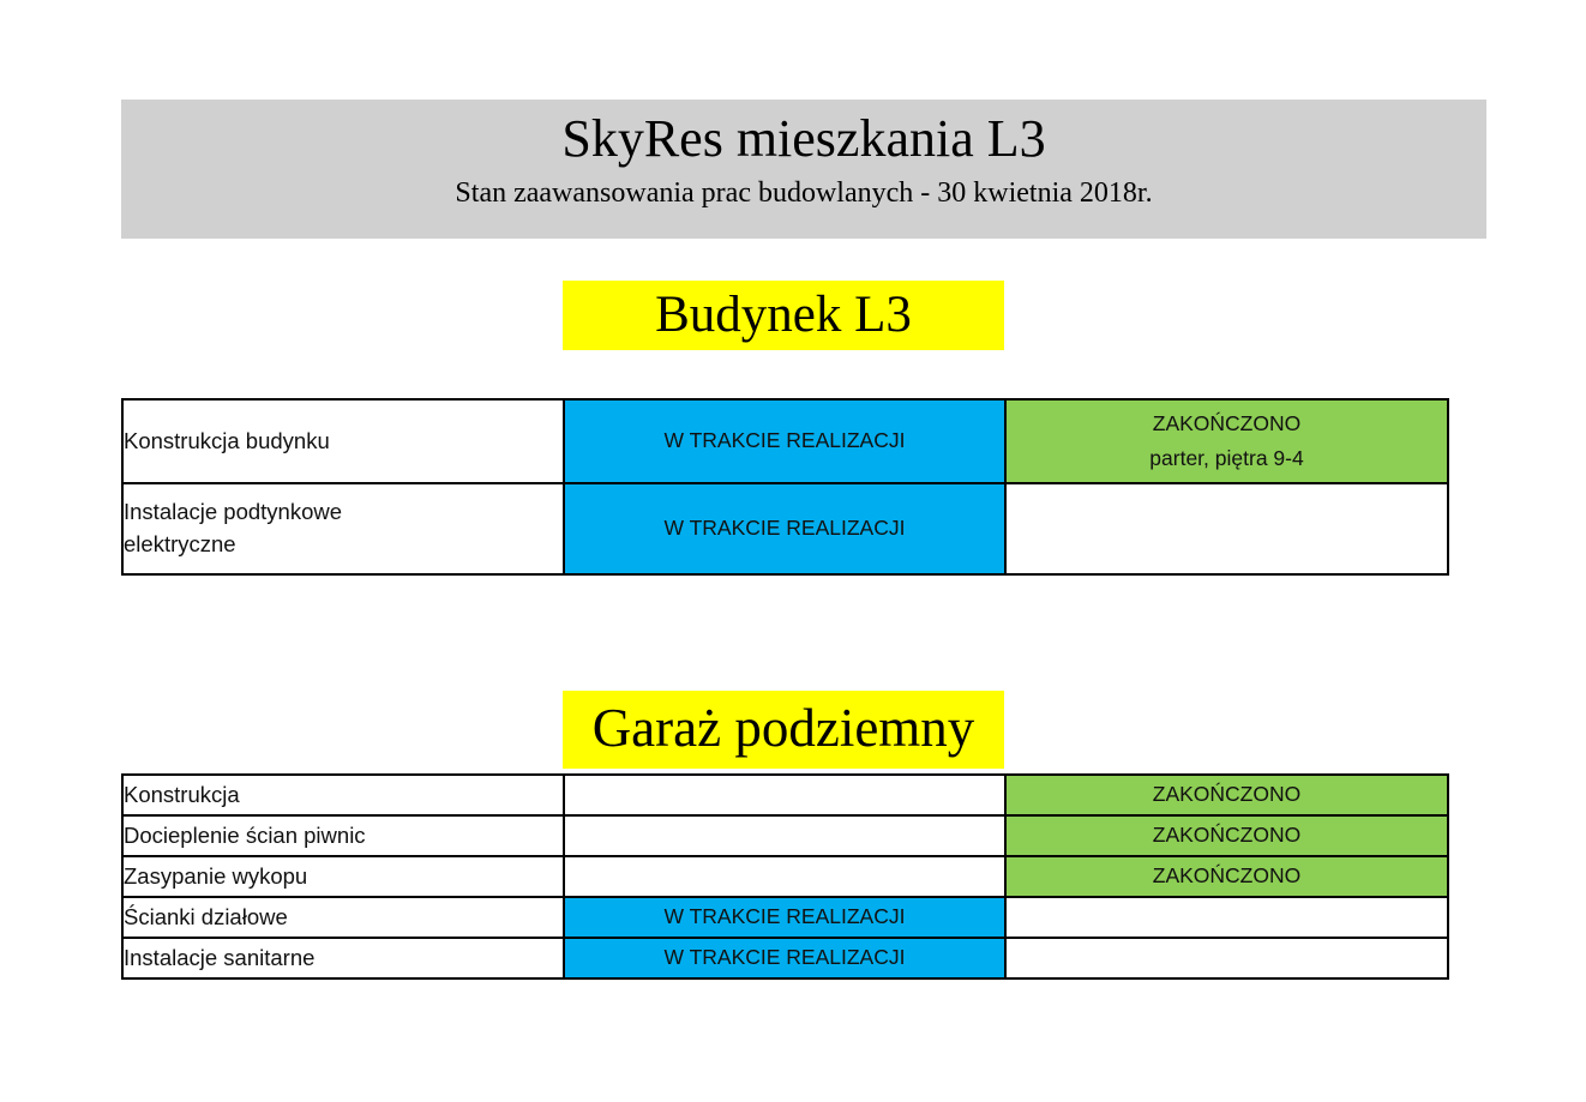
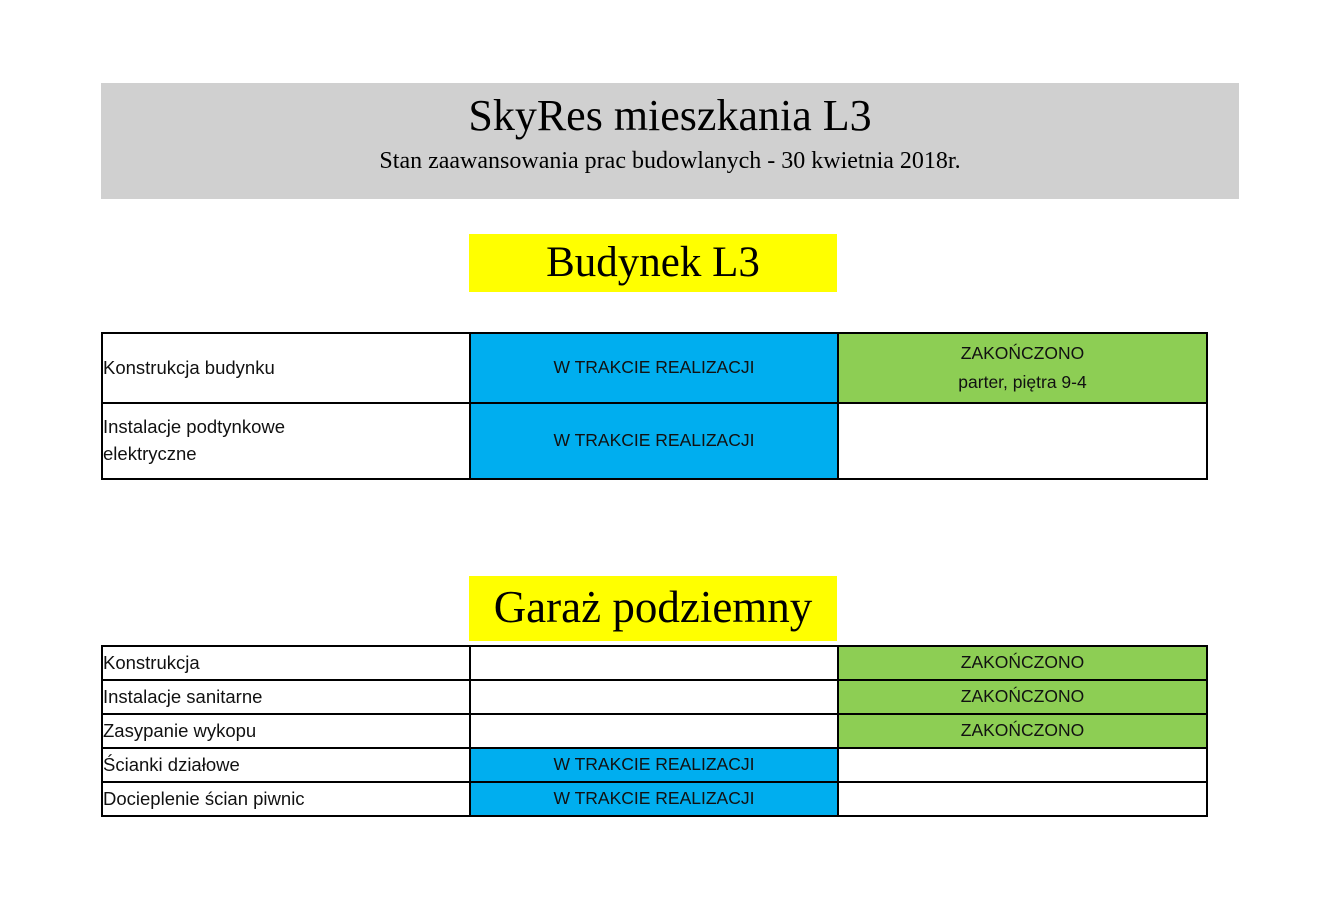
  SkyRes mieszkania L3
  Stan zaawansowania prac budowlanych - 30 kwietnia 2018r.
  Budynek L3
  Konstrukcja budynku	W TRAKCIE REALIZACJI	ZAKOŃCZONO parter, piętra 9-4
  Instalacje podtynkowe elektryczne	W TRAKCIE REALIZACJI
  Garaż podziemny
  Konstrukcja		ZAKOŃCZONO
- Docieplenie ścian piwnic		ZAKOŃCZONO
+ Instalacje sanitarne		ZAKOŃCZONO
  Zasypanie wykopu		ZAKOŃCZONO
  Ścianki działowe	W TRAKCIE REALIZACJI
- Instalacje sanitarne	W TRAKCIE REALIZACJI
+ Docieplenie ścian piwnic	W TRAKCIE REALIZACJI
